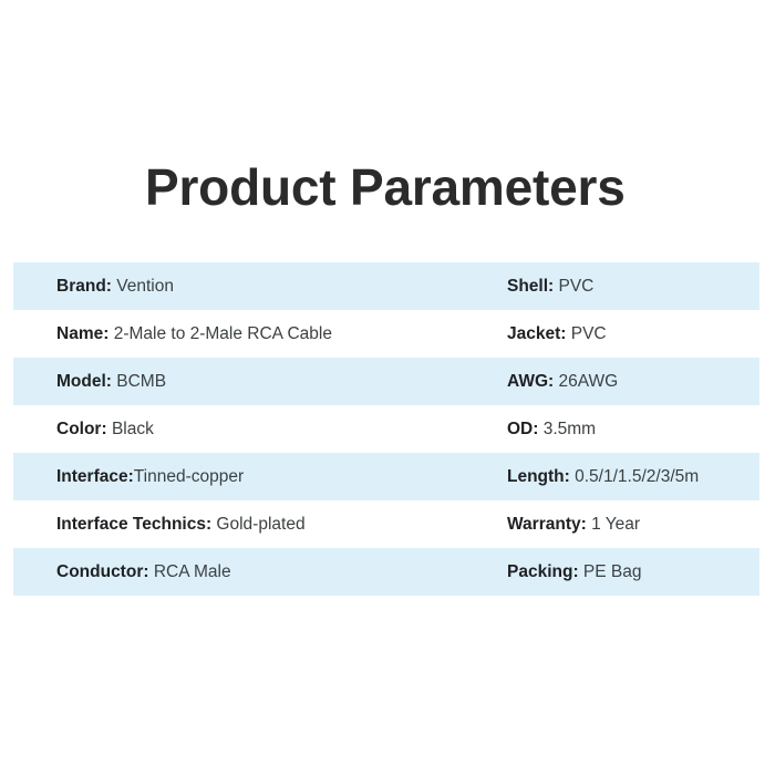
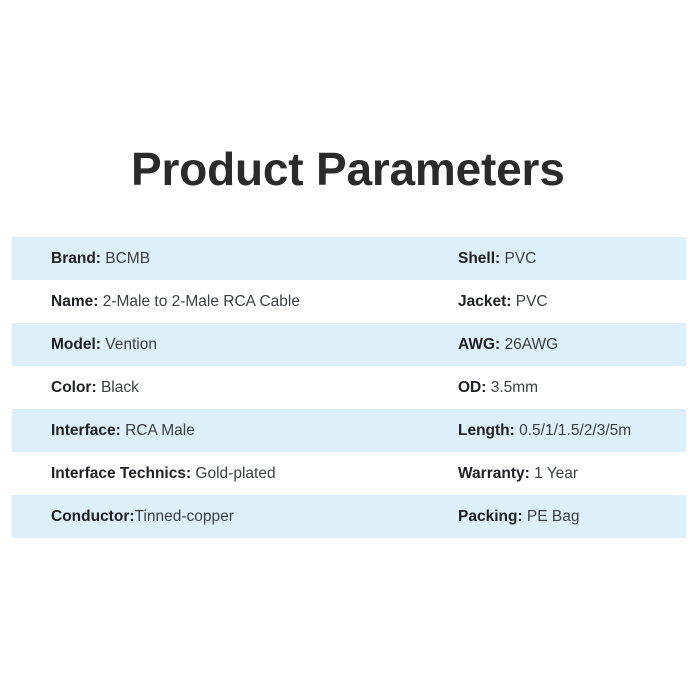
  Product Parameters
- Brand: Vention
+ Brand: BCMB
  Shell: PVC
  Name: 2-Male to 2-Male RCA Cable
  Jacket: PVC
- Model: BCMB
+ Model: Vention
  AWG: 26AWG
  Color: Black
  OD: 3.5mm
- Interface:Tinned-copper
+ Interface: RCA Male
  Length: 0.5/1/1.5/2/3/5m
  Interface Technics: Gold-plated
  Warranty: 1 Year
- Conductor: RCA Male
+ Conductor:Tinned-copper
  Packing: PE Bag
